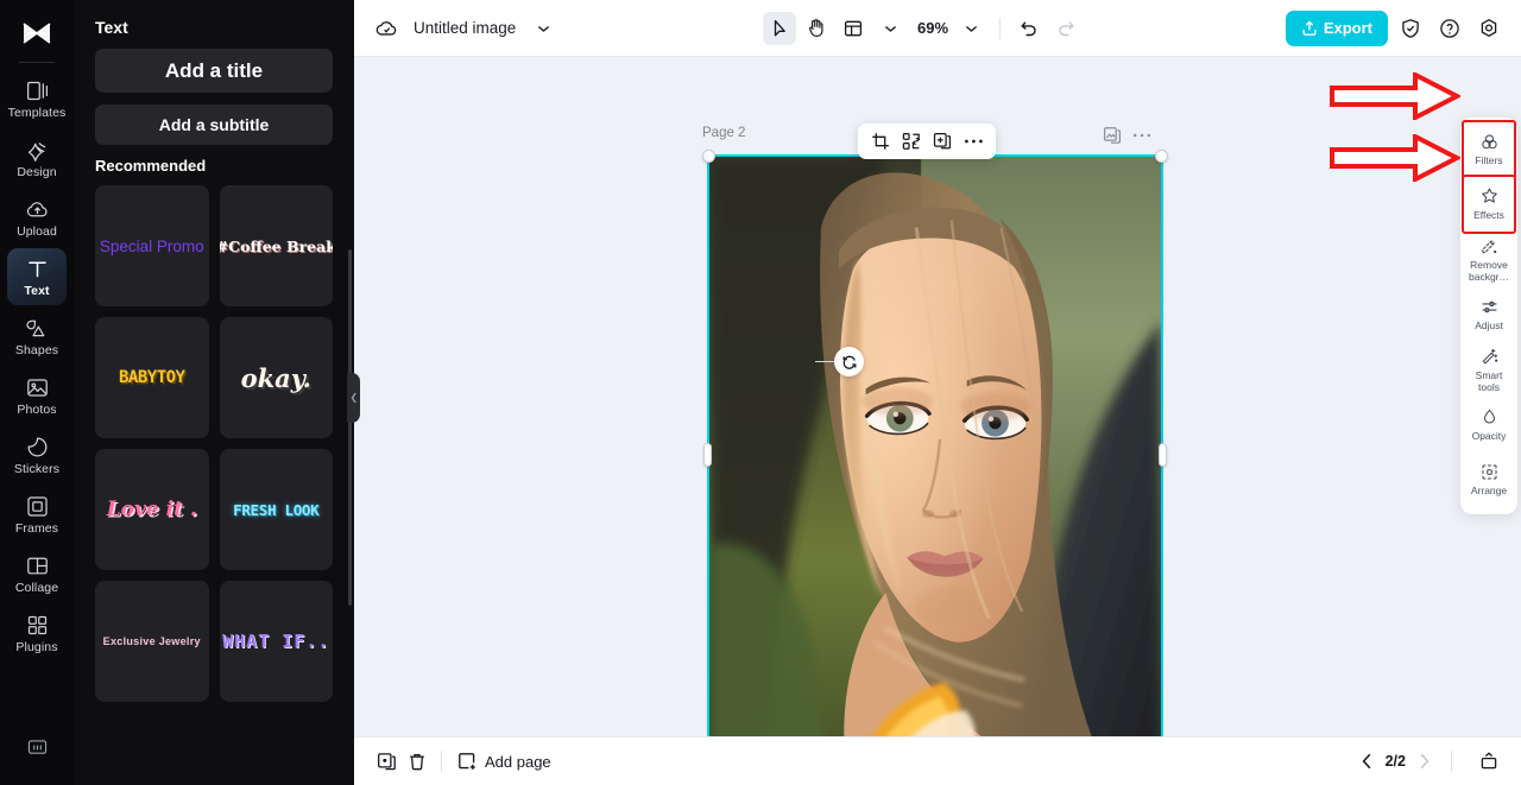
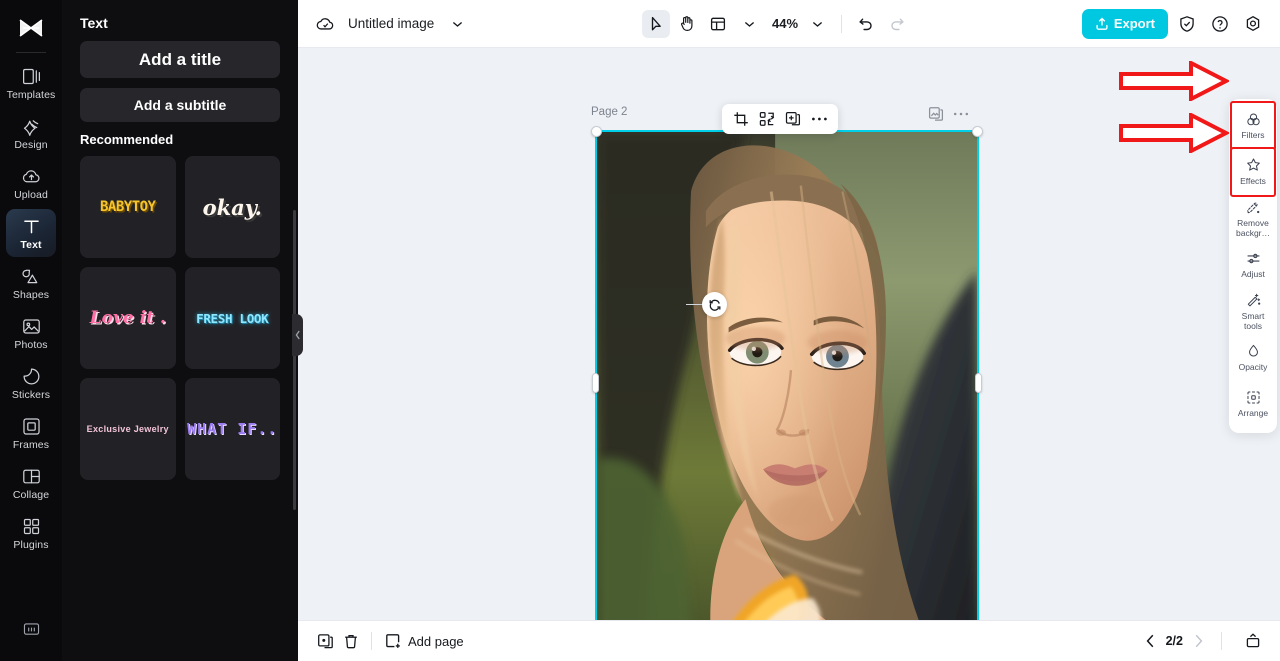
  Templates
  Design
  Upload
  Text
  Shapes
  Photos
  Stickers
  Frames
  Collage
  Plugins
  Text
  Add a title
  Add a subtitle
  Recommended
- Special Promo
- #Coffee Break
  BABYTOY
  okay.
  Love it .
  FRESH LOOK
  Exclusive Jewelry
  WHAT IF..
  Untitled image
- 69%
+ 44%
  Export
  Page 2
  Filters
  Effects
  Remove
  backgr…
  Adjust
  Smart
  tools
  Opacity
  Arrange
  Add page
  2/2
